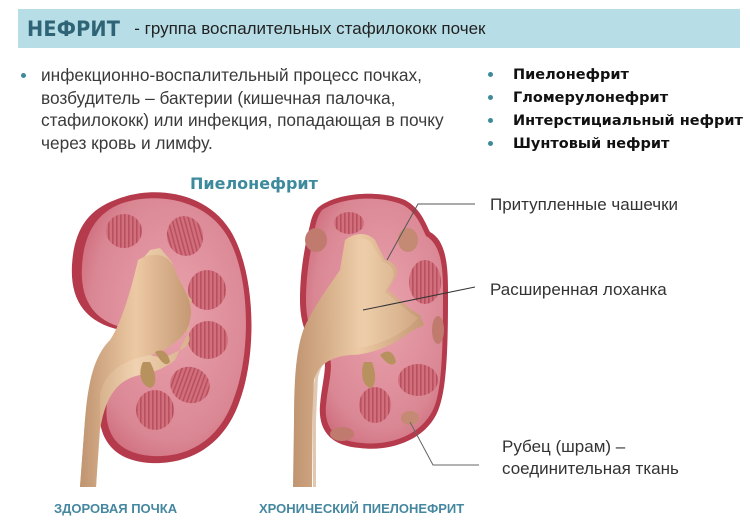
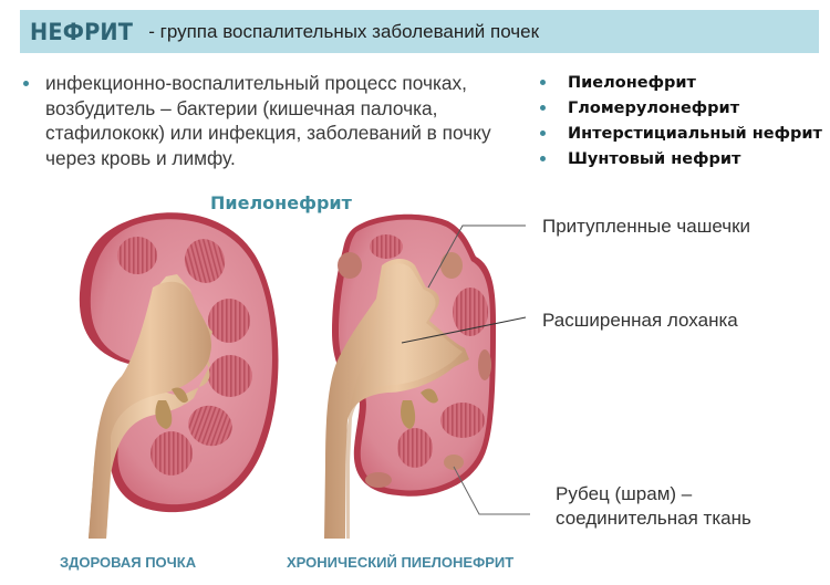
  НЕФРИТ
- - группа воспалительных стафилококк почек
+ - группа воспалительных заболеваний почек
- инфекционно-воспалительный процесс почках, возбудитель – бактерии (кишечная палочка, стафилококк) или инфекция, попадающая в почку через кровь и лимфу.
+ инфекционно-воспалительный процесс почках, возбудитель – бактерии (кишечная палочка, стафилококк) или инфекция, заболеваний в почку через кровь и лимфу.
  Пиелонефрит
  Гломерулонефрит
  Интерстициальный нефрит
  Шунтовый нефрит
  Пиелонефрит
  Притупленные чашечки
  Расширенная лоханка
  Рубец (шрам) –
  соединительная ткань
  ЗДОРОВАЯ ПОЧКА
  ХРОНИЧЕСКИЙ ПИЕЛОНЕФРИТ
